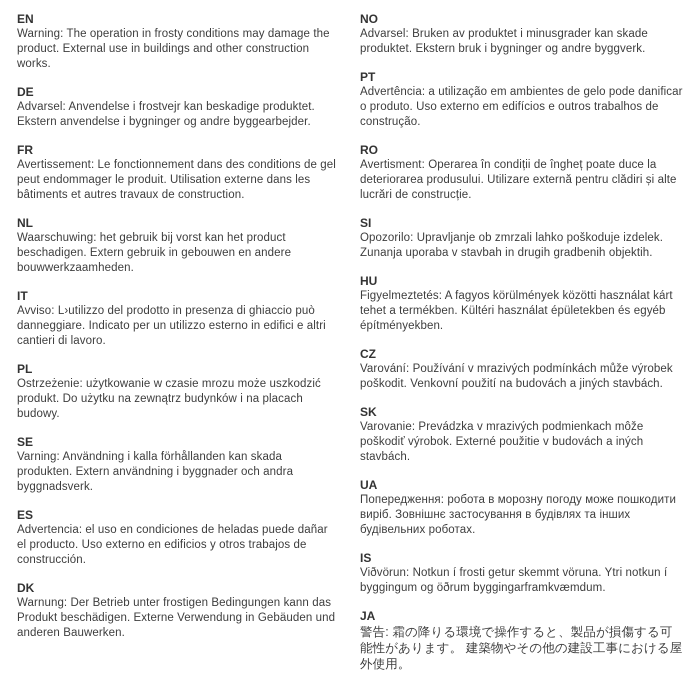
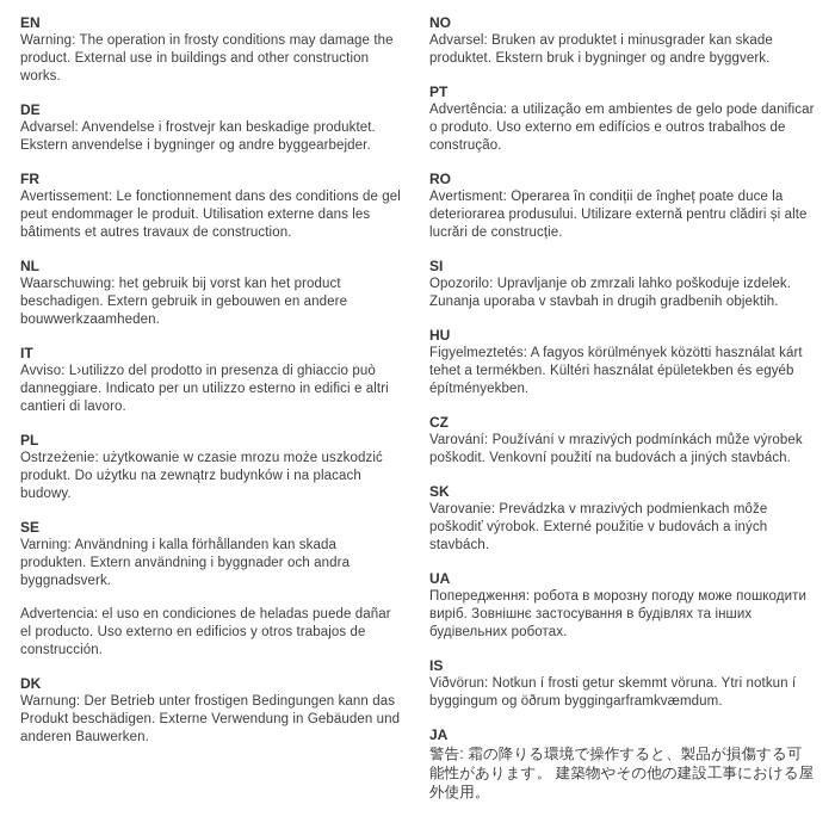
  EN
  Warning: The operation in frosty conditions may damage the product. External use in buildings and other construction works.
  DE
  Advarsel: Anvendelse i frostvejr kan beskadige produktet. Ekstern anvendelse i bygninger og andre byggearbejder.
  FR
  Avertissement: Le fonctionnement dans des conditions de gel peut endommager le produit. Utilisation externe dans les bâtiments et autres travaux de construction.
  NL
  Waarschuwing: het gebruik bij vorst kan het product beschadigen. Extern gebruik in gebouwen en andere bouwwerkzaamheden.
  IT
  Avviso: L›utilizzo del prodotto in presenza di ghiaccio può danneggiare. Indicato per un utilizzo esterno in edifici e altri cantieri di lavoro.
  PL
  Ostrzeżenie: użytkowanie w czasie mrozu może uszkodzić produkt. Do użytku na zewnątrz budynków i na placach budowy.
  SE
  Varning: Användning i kalla förhållanden kan skada produkten. Extern användning i byggnader och andra byggnadsverk.
- ES
  Advertencia: el uso en condiciones de heladas puede dañar el producto. Uso externo en edificios y otros trabajos de construcción.
  DK
  Warnung: Der Betrieb unter frostigen Bedingungen kann das Produkt beschädigen. Externe Verwendung in Gebäuden und anderen Bauwerken.
  NO
  Advarsel: Bruken av produktet i minusgrader kan skade produktet. Ekstern bruk i bygninger og andre byggverk.
  PT
  Advertência: a utilização em ambientes de gelo pode danificar o produto. Uso externo em edifícios e outros trabalhos de construção.
  RO
  Avertisment: Operarea în condiții de îngheț poate duce la deteriorarea produsului. Utilizare externă pentru clădiri și alte lucrări de construcție.
  SI
  Opozorilo: Upravljanje ob zmrzali lahko poškoduje izdelek. Zunanja uporaba v stavbah in drugih gradbenih objektih.
  HU
  Figyelmeztetés: A fagyos körülmények közötti használat kárt tehet a termékben. Kültéri használat épületekben és egyéb építményekben.
  CZ
  Varování: Používání v mrazivých podmínkách může výrobek poškodit. Venkovní použití na budovách a jiných stavbách.
  SK
  Varovanie: Prevádzka v mrazivých podmienkach môže poškodiť výrobok. Externé použitie v budovách a iných stavbách.
  UA
  Попередження: робота в морозну погоду може пошкодити виріб. Зовнішнє застосування в будівлях та інших будівельних роботах.
  IS
  Viðvörun: Notkun í frosti getur skemmt vöruna. Ytri notkun í byggingum og öðrum byggingarframkvæmdum.
  JA
  警告: 霜の降りる環境で操作すると、製品が損傷する可能性があります。 建築物やその他の建設工事における屋外使用。
